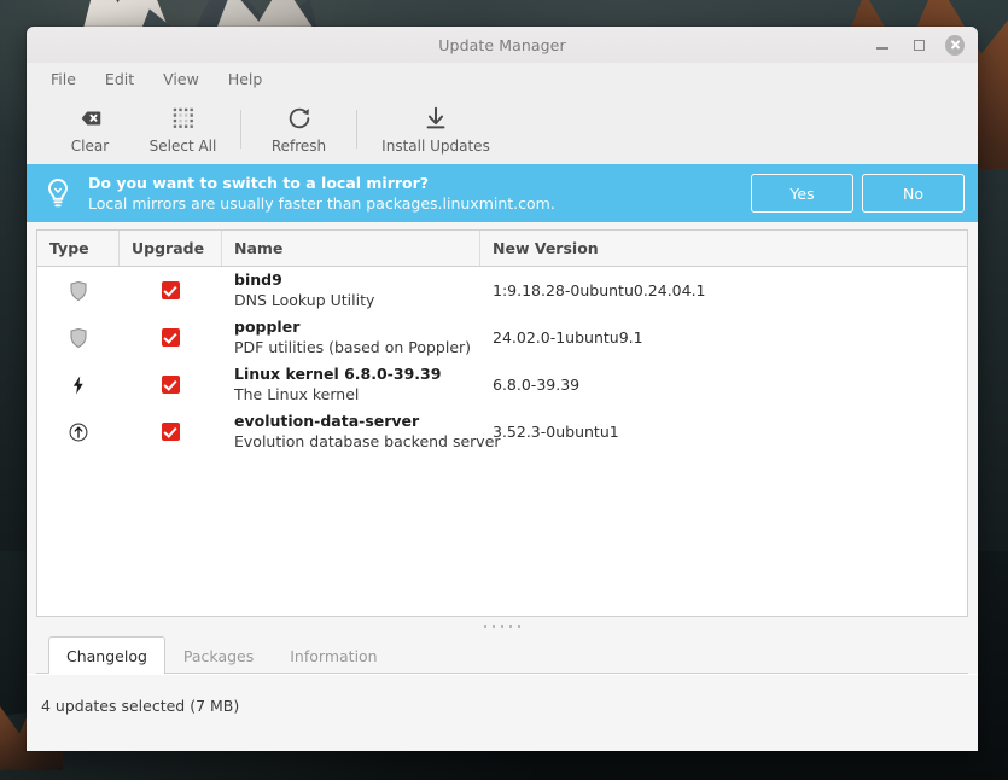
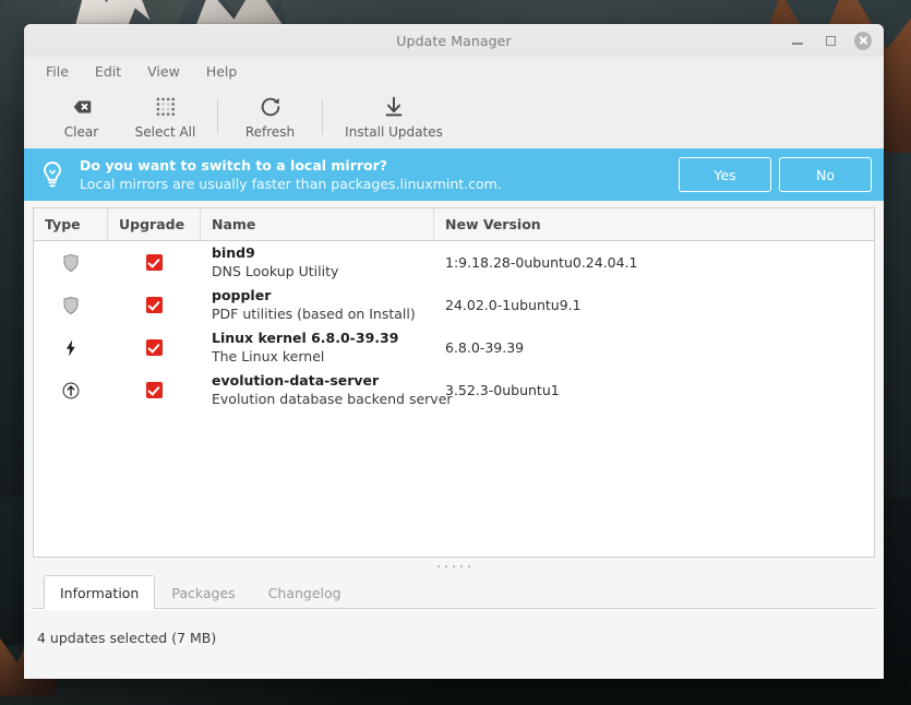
  Update Manager
  File
  Edit
  View
  Help
  Clear
  Select All
  Refresh
  Install Updates
  Do you want to switch to a local mirror?
  Local mirrors are usually faster than packages.linuxmint.com.
  Yes
  No
  Type
  Upgrade
  Name
  New Version
  bind9
  DNS Lookup Utility
  1:9.18.28-0ubuntu0.24.04.1
  poppler
- PDF utilities (based on Poppler)
+ PDF utilities (based on Install)
  24.02.0-1ubuntu9.1
  Linux kernel 6.8.0-39.39
  The Linux kernel
  6.8.0-39.39
  evolution-data-server
  Evolution database backend server
  3.52.3-0ubuntu1
- Changelog
+ Information
  Packages
- Information
+ Changelog
  4 updates selected (7 MB)
